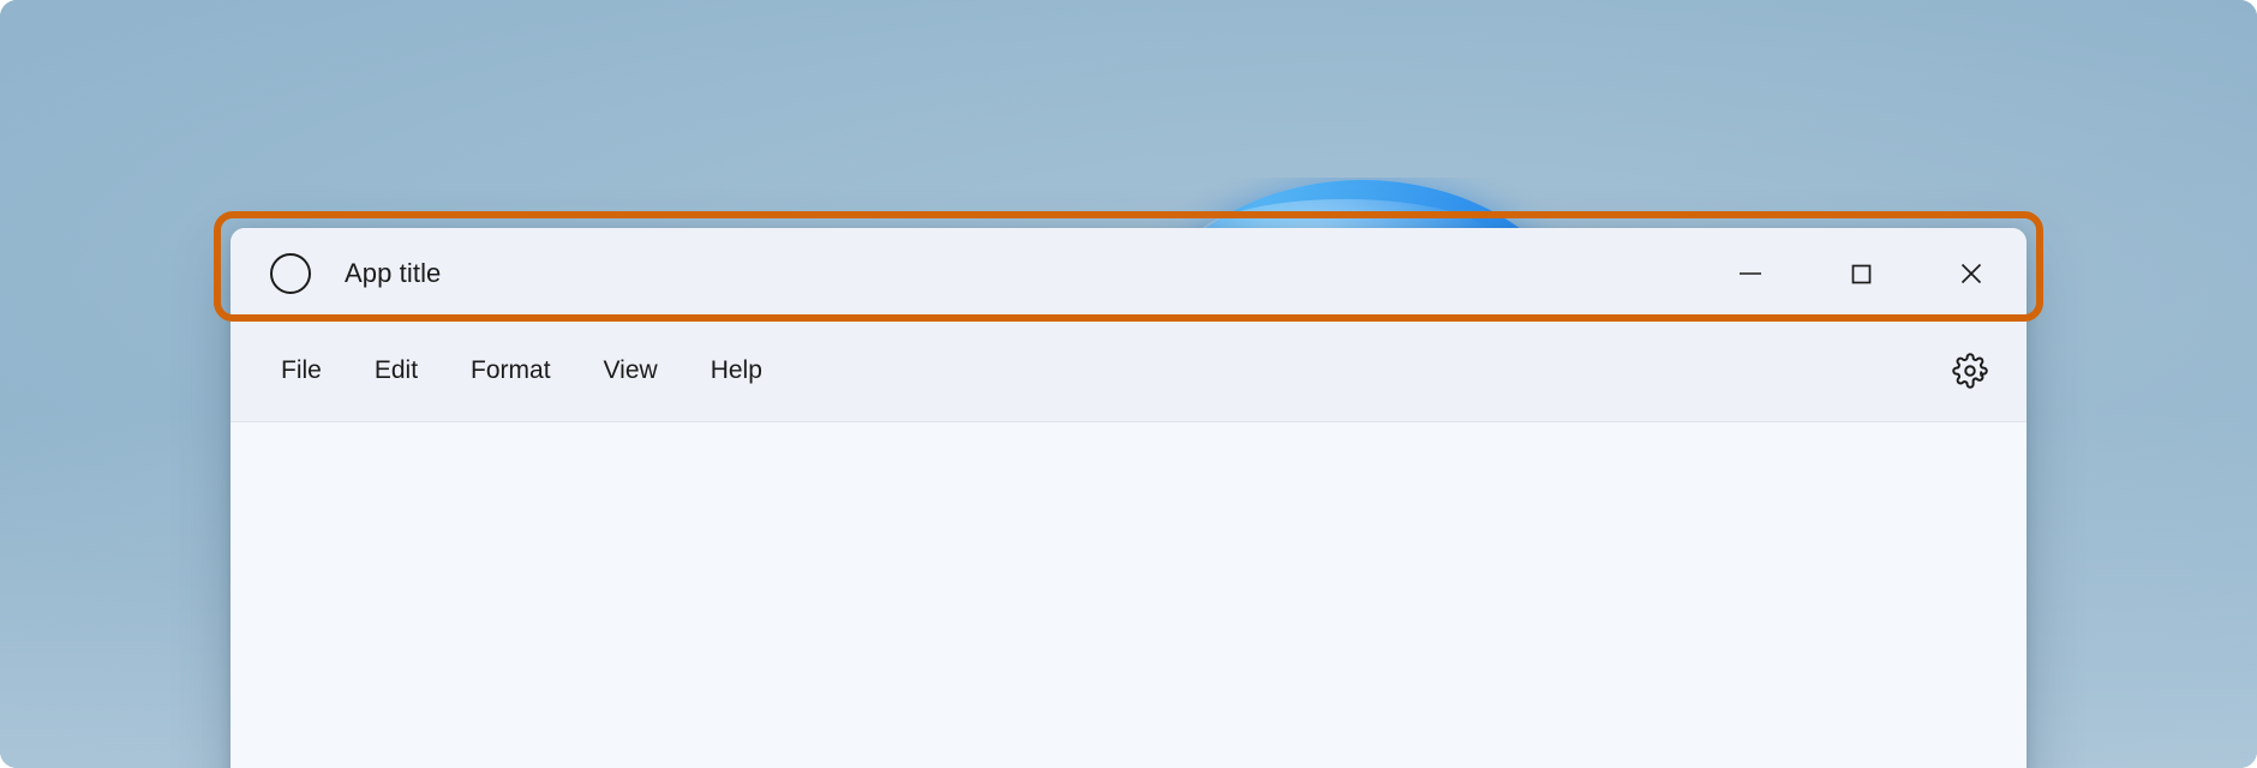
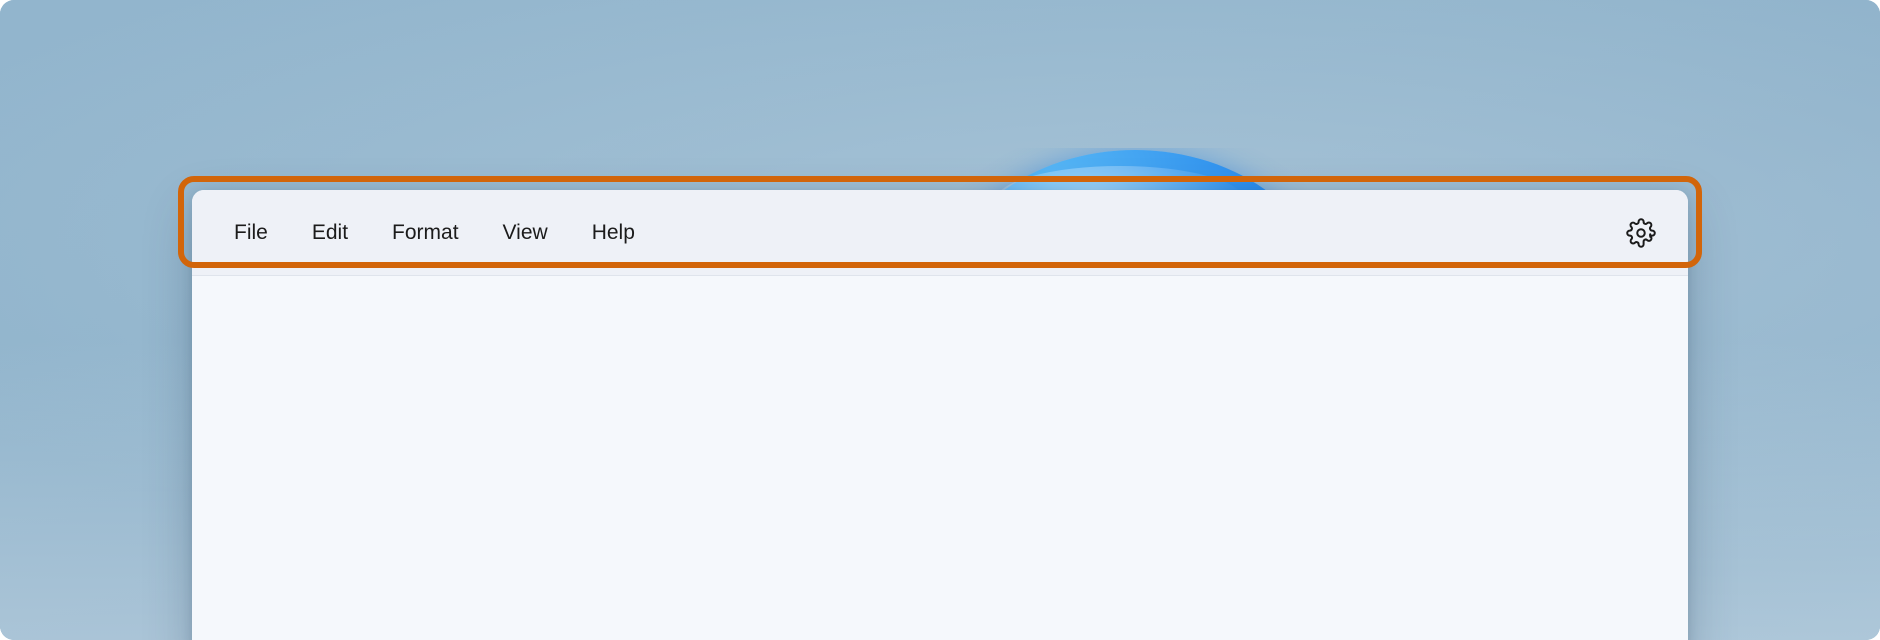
- App title
  File
  Edit
  Format
  View
  Help
